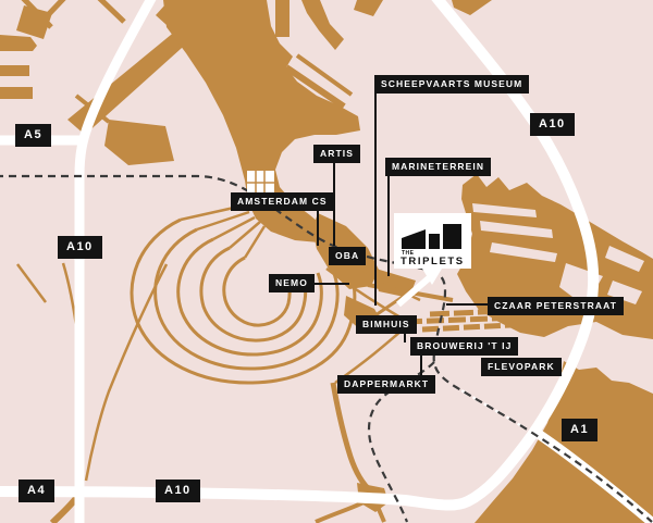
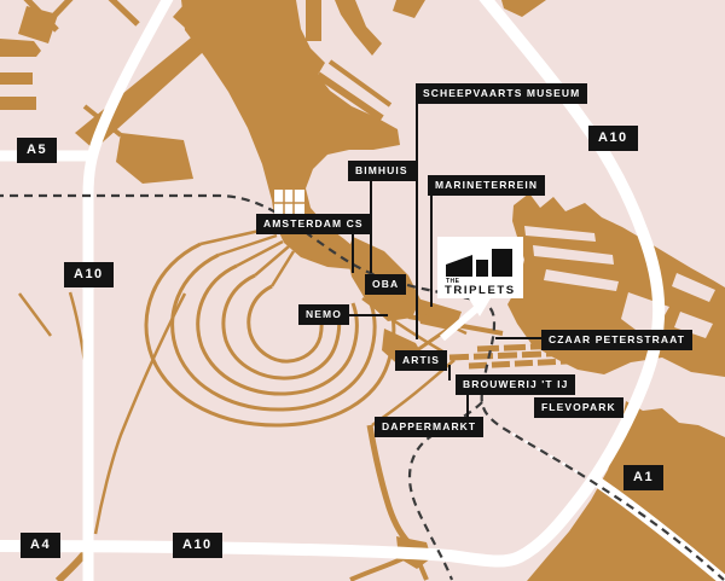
  SCHEEPVAARTS MUSEUM
  A10
  A5
- ARTIS
+ BIMHUIS
  MARINETERREIN
  AMSTERDAM CS
  A10
  OBA
  NEMO
  CZAAR PETERSTRAAT
- BIMHUIS
+ ARTIS
  BROUWERIJ 'T IJ
  FLEVOPARK
  DAPPERMARKT
  A1
  A4
  A10
  TRIPLETS
